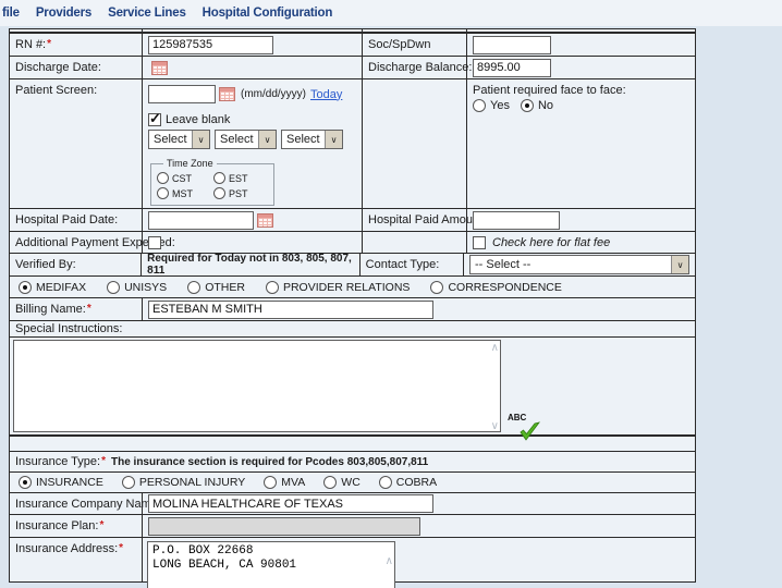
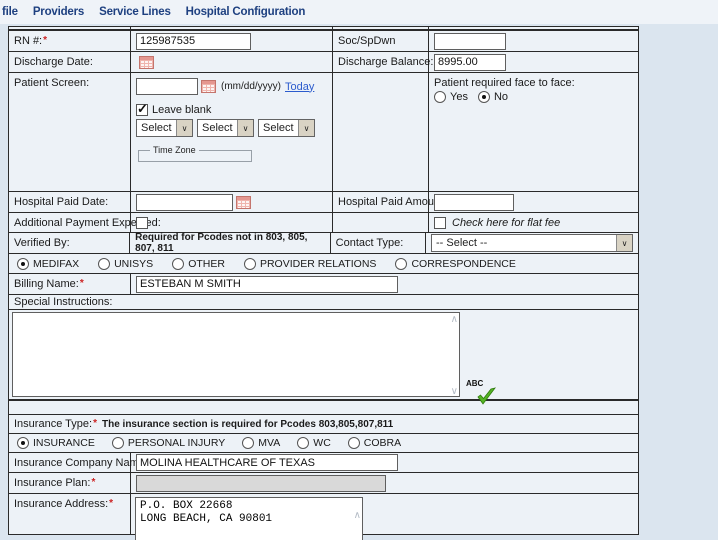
  file
  Providers
  Service Lines
  Hospital Configuration
  RN #:*
  125987535
  Soc/SpDwn
  Discharge Date:
  Discharge Balance:
  8995.00
  Patient Screen:
  (mm/dd/yyyy)
  Today
  Leave blank
  Select
  ∨
  Select
  ∨
  Select
  ∨
  Time Zone
- CST
- EST
- MST
- PST
  Patient required face to face:
  Yes
  No
  Hospital Paid Date:
  Hospital Paid Amou
  Additional Payment Expeed:
  Check here for flat fee
  Verified By:
- Required for Today not in 803, 805, 807, 811
+ Required for Pcodes not in 803, 805, 807, 811
  Contact Type:
  -- Select --
  ∨
  MEDIFAX
  UNISYS
  OTHER
  PROVIDER RELATIONS
  CORRESPONDENCE
  Billing Name:*
  ESTEBAN M SMITH
  Special Instructions:
  ∧
  ∨
  ABC
  Insurance Type:*
  The insurance section is required for Pcodes 803,805,807,811
  INSURANCE
  PERSONAL INJURY
  MVA
  WC
  COBRA
  Insurance Company Nam
  MOLINA HEALTHCARE OF TEXAS
  Insurance Plan:*
  Insurance Address:*
  P.O. BOX 22668
  LONG BEACH, CA 90801
  ∧
